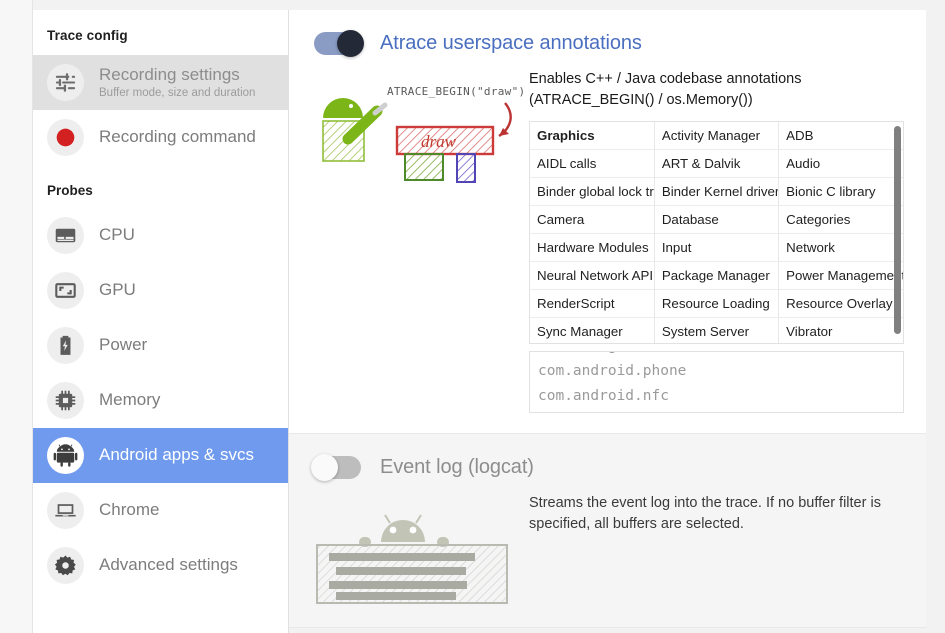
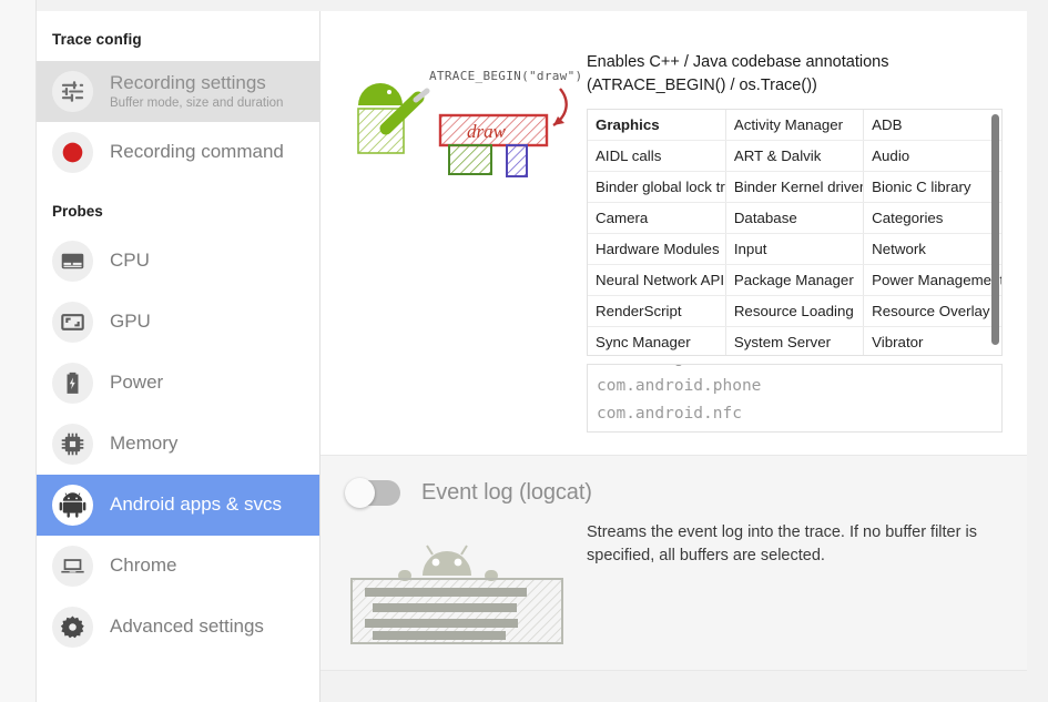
  Trace config
  Recording settings
  Buffer mode, size and duration
  Recording command
  Probes
  CPU
  GPU
  Power
  Memory
  Android apps & svcs
  Chrome
  Advanced settings
- Atrace userspace annotations
  ATRACE_BEGIN("draw")
  draw
- Enables C++ / Java codebase annotations (ATRACE_BEGIN() / os.Memory())
+ Enables C++ / Java codebase annotations (ATRACE_BEGIN() / os.Trace())
  Graphics	Activity Manager	ADB
  AIDL calls	ART & Dalvik	Audio
  Binder global lock tr	Binder Kernel driver	Bionic C library
  Camera	Database	Categories
  Hardware Modules	Input	Network
  Neural Network API	Package Manager	Power Manageme
  RenderScript	Resource Loading	Resource Overlay
  Sync Manager	System Server	Vibrator
  com.android.phone
  com.android.nfc
  Event log (logcat)
  Streams the event log into the trace. If no buffer filter is specified, all buffers are selected.
